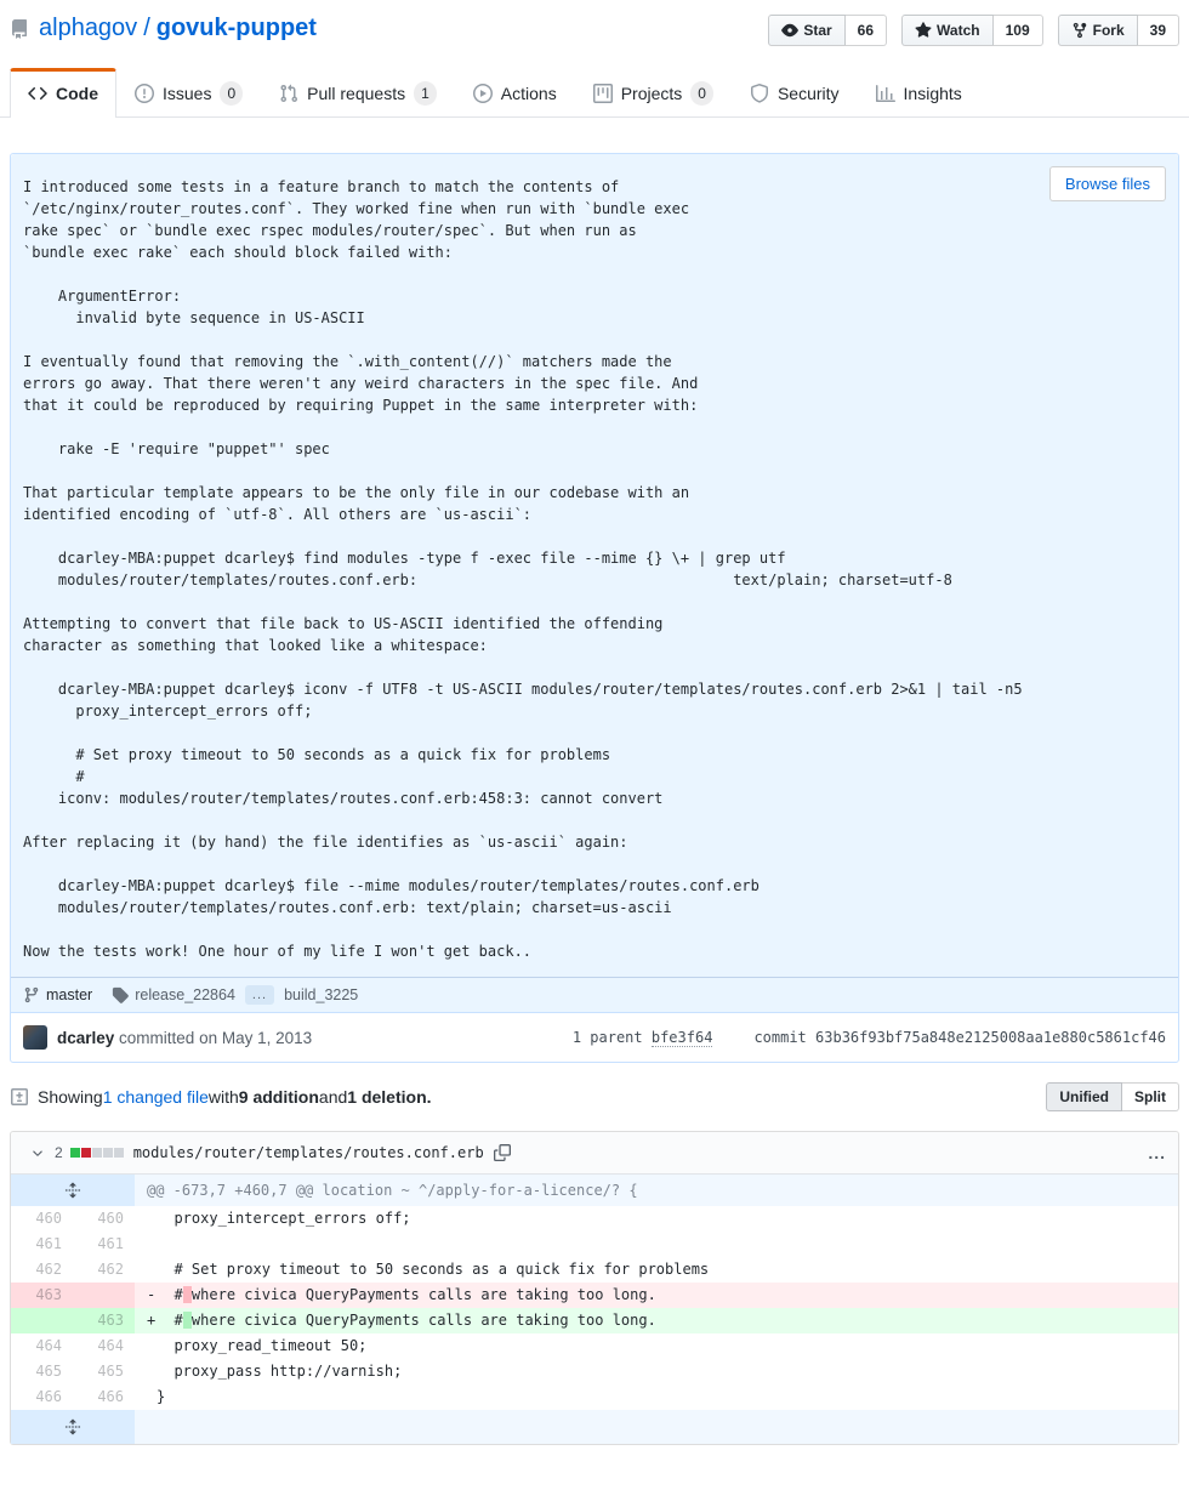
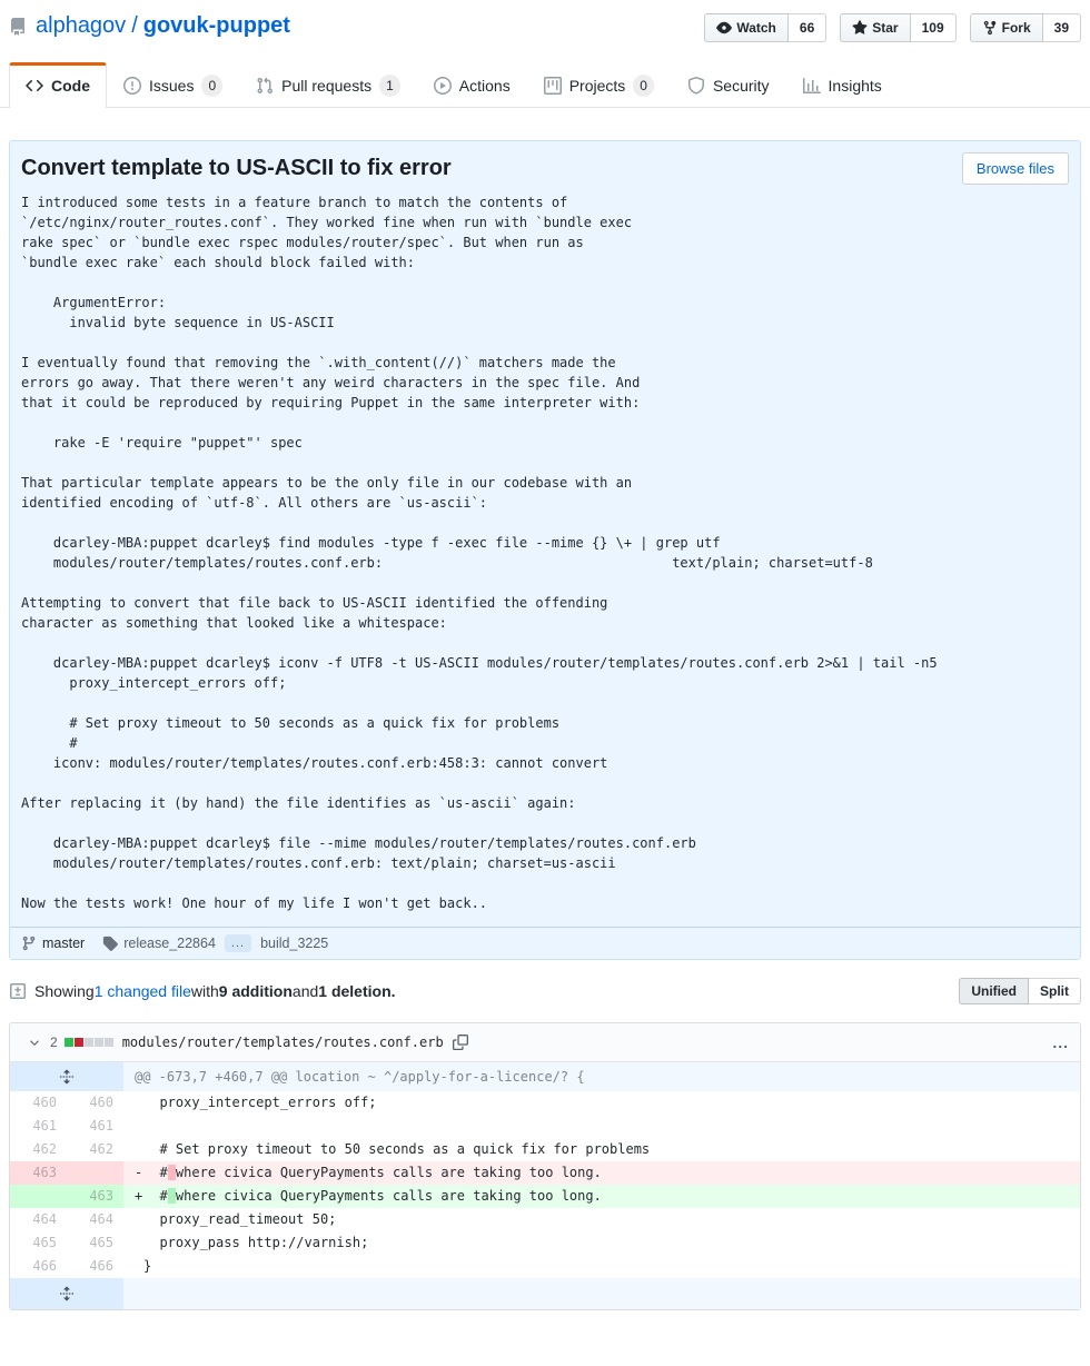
  alphagov
  /
  govuk-puppet
- Star
+ Watch
  66
- Watch
+ Star
  109
  Fork
  39
  Code
  Issues
  0
  Pull requests
  1
  Actions
  Projects
  0
  Security
  Insights
  Browse files
+ Convert template to US-ASCII to fix error
  I introduced some tests in a feature branch to match the contents of
  `/etc/nginx/router_routes.conf`. They worked fine when run with `bundle exec
  rake spec` or `bundle exec rspec modules/router/spec`. But when run as
  `bundle exec rake` each should block failed with:
  ArgumentError:
  invalid byte sequence in US-ASCII
  I eventually found that removing the `.with_content(//)` matchers made the
  errors go away. That there weren't any weird characters in the spec file. And
  that it could be reproduced by requiring Puppet in the same interpreter with:
  rake -E 'require "puppet"' spec
  That particular template appears to be the only file in our codebase with an
  identified encoding of `utf-8`. All others are `us-ascii`:
  dcarley-MBA:puppet dcarley$ find modules -type f -exec file --mime {} \+ | grep utf
  modules/router/templates/routes.conf.erb: text/plain; charset=utf-8
  Attempting to convert that file back to US-ASCII identified the offending
  character as something that looked like a whitespace:
  dcarley-MBA:puppet dcarley$ iconv -f UTF8 -t US-ASCII modules/router/templates/routes.conf.erb 2>&1 | tail -n5
  proxy_intercept_errors off;
  # Set proxy timeout to 50 seconds as a quick fix for problems
  #
  iconv: modules/router/templates/routes.conf.erb:458:3: cannot convert
  After replacing it (by hand) the file identifies as `us-ascii` again:
  dcarley-MBA:puppet dcarley$ file --mime modules/router/templates/routes.conf.erb
  modules/router/templates/routes.conf.erb: text/plain; charset=us-ascii
  Now the tests work! One hour of my life I won't get back..
  master
  release_22864
  ...
  build_3225
- dcarley committed on May 1, 2013
- 1 parent bfe3f64
- commit 63b36f93bf75a848e2125008aa1e880c5861cf46
  Showing
  1 changed file
  with
  9 addition
  and
  1 deletion.
  Unified
  Split
  2
  modules/router/templates/routes.conf.erb
  ...
  @@ -673,7 +460,7 @@ location ~ ^/apply-for-a-licence/? {
  460
  460
  proxy_intercept_errors off;
  461
  461
  462
  462
  # Set proxy timeout to 50 seconds as a quick fix for problems
  463
  - # where civica QueryPayments calls are taking too long.
  463
  + # where civica QueryPayments calls are taking too long.
  464
  464
  proxy_read_timeout 50;
  465
  465
  proxy_pass http://varnish;
  466
  466
  }
